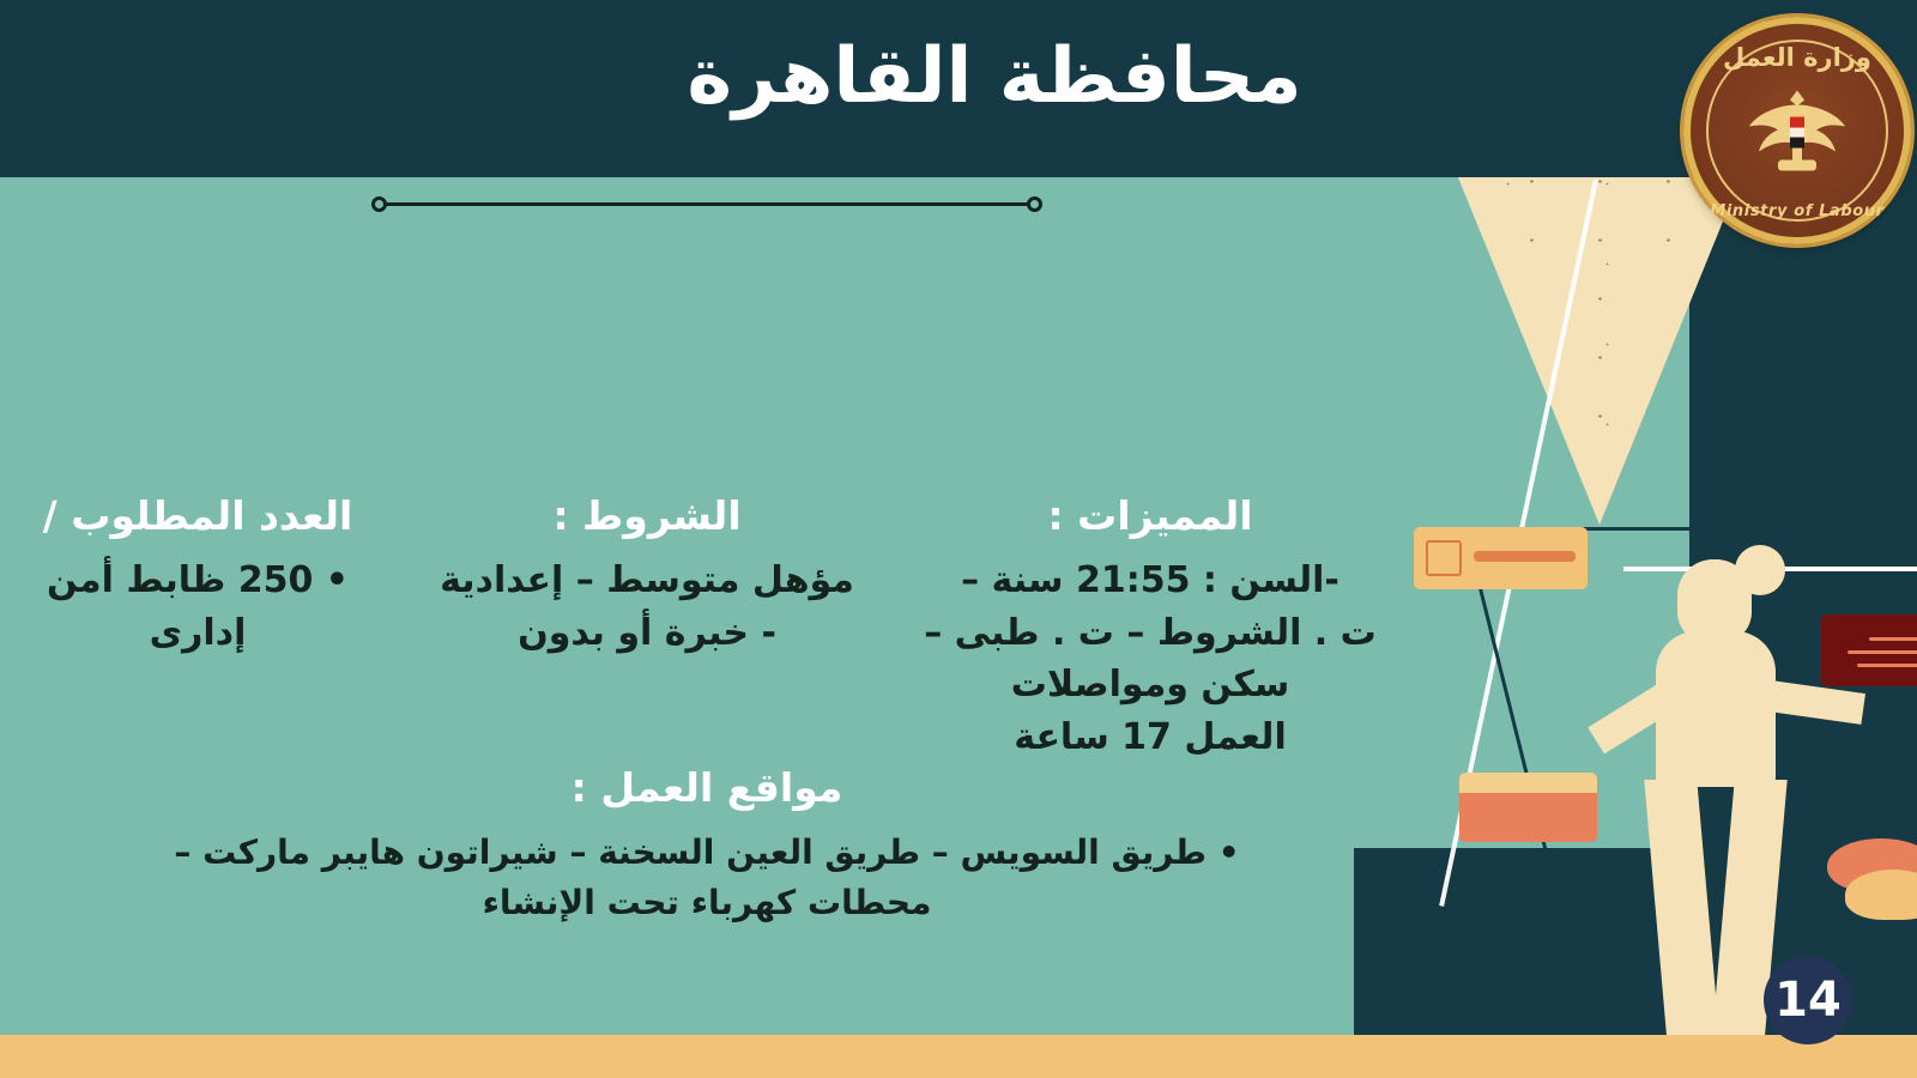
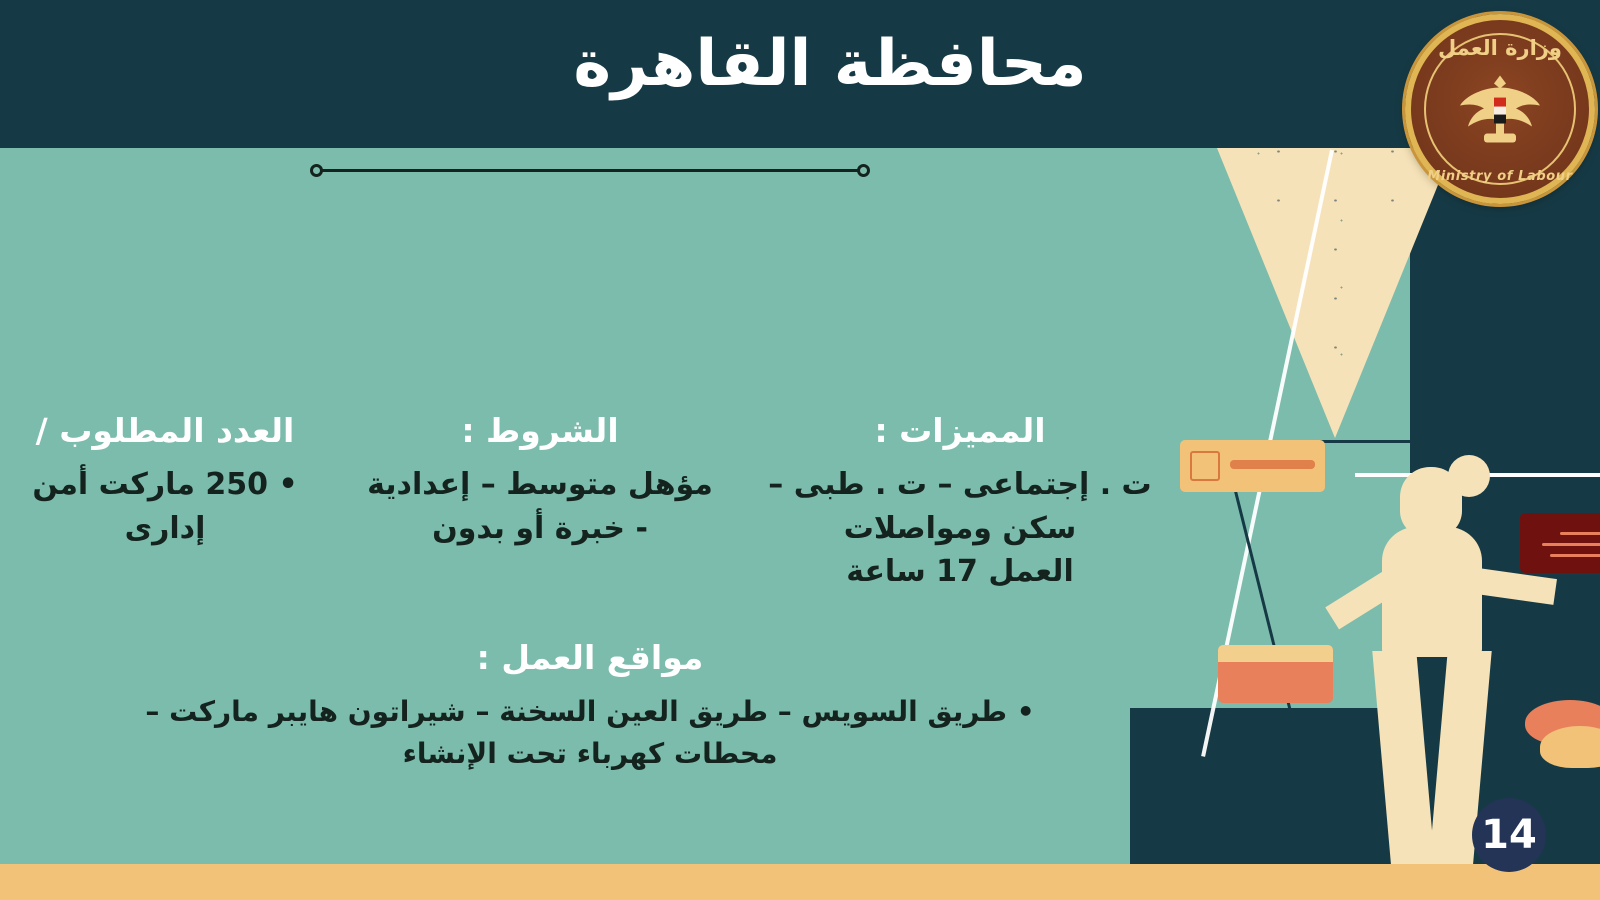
  محافظة القاهرة
  وزارة العمل
  Ministry of Labour
  العدد المطلوب /
- • 250 ظابط أمن إدارى
+ • 250 ماركت أمن إدارى
  الشروط :
  مؤهل متوسط – إعدادية
  - خبرة أو بدون
  المميزات :
- -السن : 21:55 سنة –
- ت . الشروط – ت . طبى –
+ ت . إجتماعى – ت . طبى –
  سكن ومواصلات
  العمل 17 ساعة
  مواقع العمل :
  • طريق السويس – طريق العين السخنة – شيراتون هايبر ماركت – محطات كهرباء تحت الإنشاء
  14
